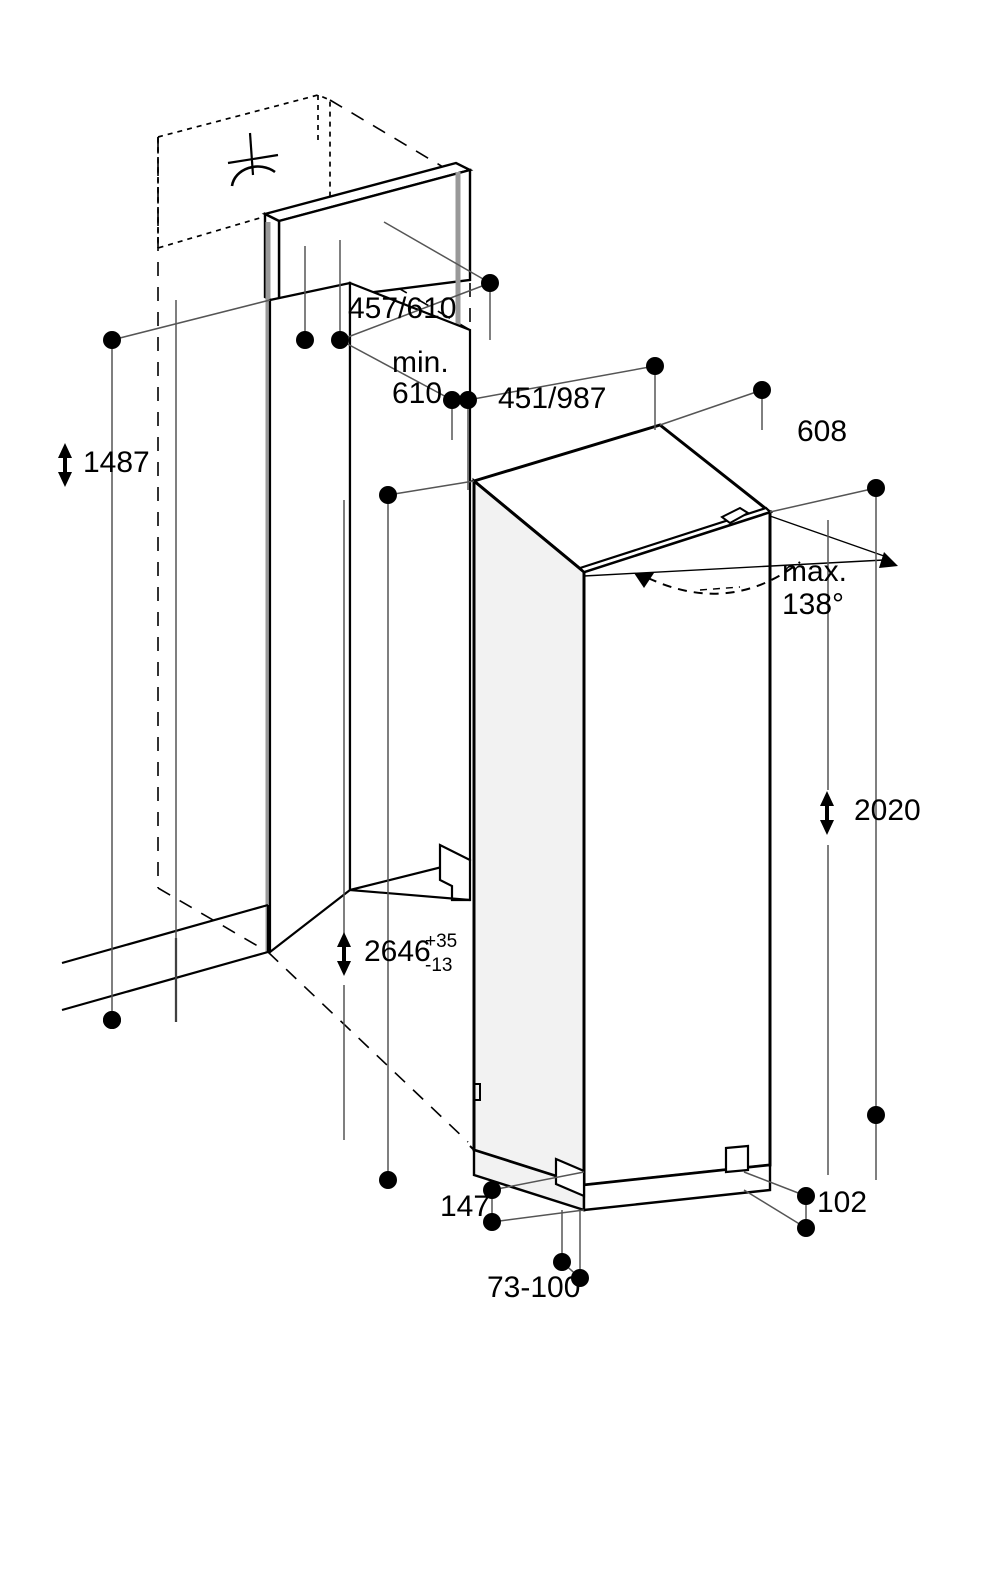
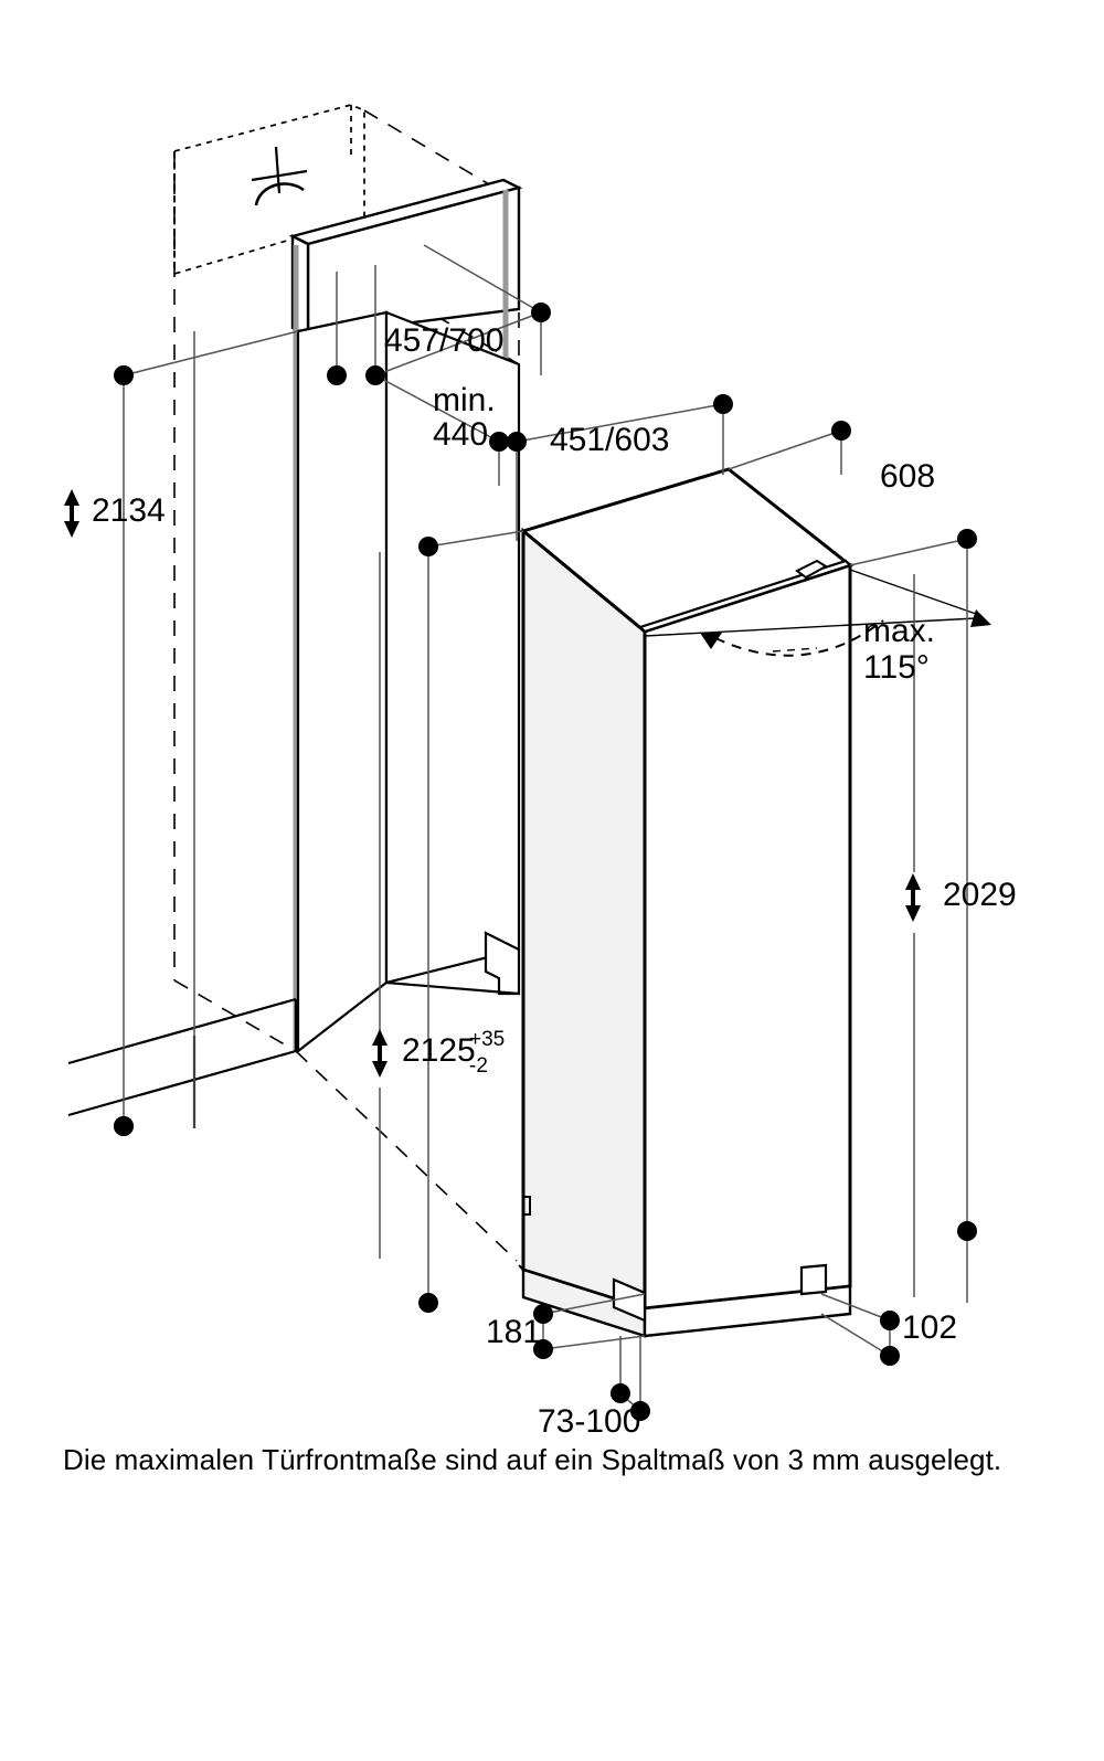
- 457/610
+ 457/700
  min.
- 610
+ 440
- 451/987
+ 451/603
  608
- 1487
+ 2134
  max.
- 138°
+ 115°
- 2020
+ 2029
- 2646
+ 2125
  +35
- -13
+ -2
- 147
+ 181
  102
  73-100
+ Die maximalen Türfrontmaße sind auf ein Spaltmaß von 3 mm ausgelegt.
